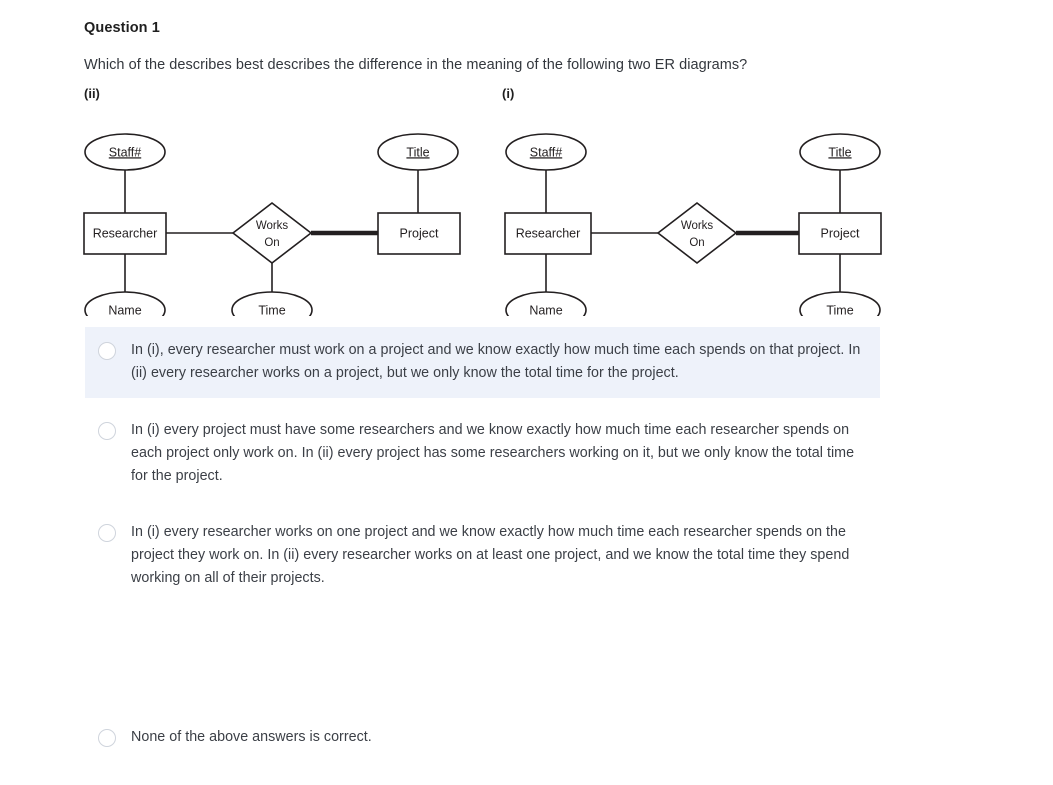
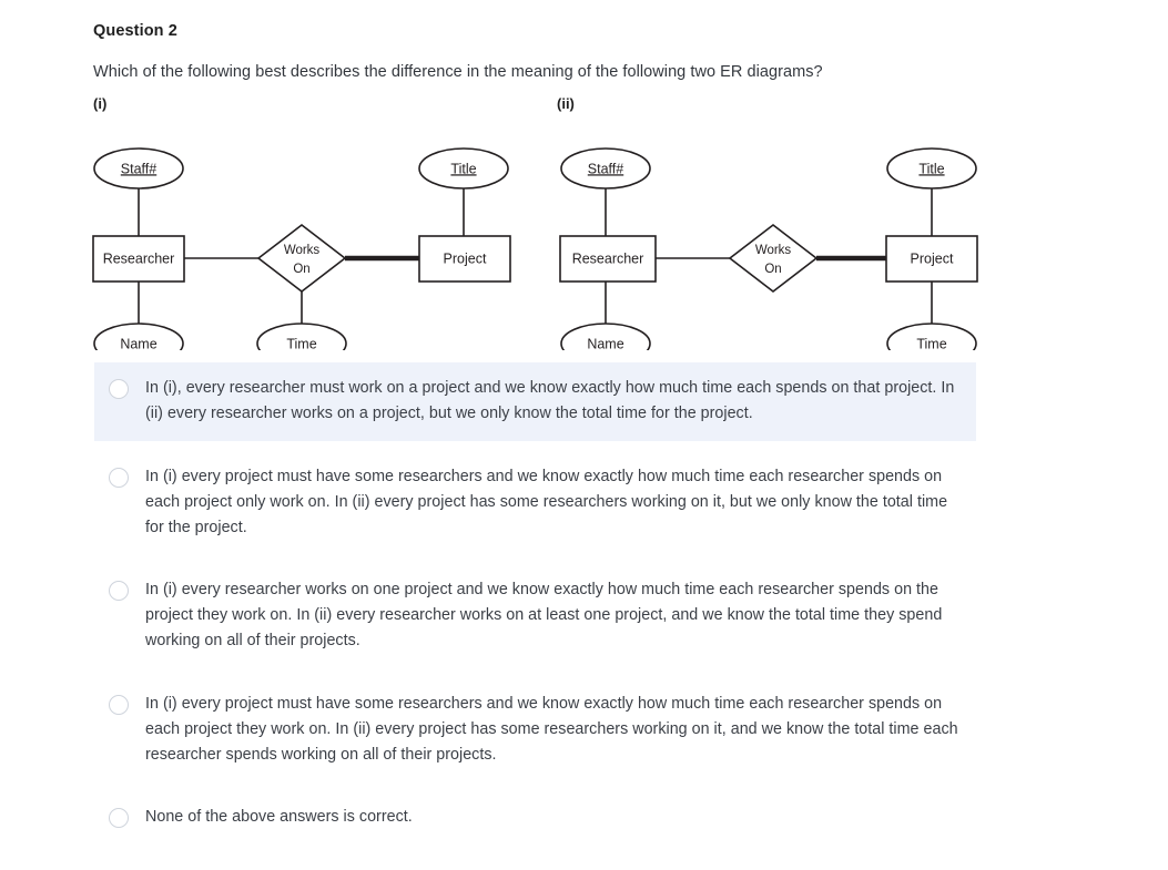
- Question 1
+ Question 2
- Which of the describes best describes the difference in the meaning of the following two ER diagrams?
+ Which of the following best describes the difference in the meaning of the following two ER diagrams?
- (ii)
+ (i)
  Researcher
  Project
  Works
  On
  Staff#
  Name
  Title
  Time
- (i)
+ (ii)
  Researcher
  Project
  Works
  On
  Staff#
  Name
  Title
  Time
  In (i), every researcher must work on a project and we know exactly how much time each spends on that project. In (ii) every researcher works on a project, but we only know the total time for the project.
  In (i) every project must have some researchers and we know exactly how much time each researcher spends on each project only work on. In (ii) every project has some researchers working on it, but we only know the total time for the project.
  In (i) every researcher works on one project and we know exactly how much time each researcher spends on the project they work on. In (ii) every researcher works on at least one project, and we know the total time they spend working on all of their projects.
+ In (i) every project must have some researchers and we know exactly how much time each researcher spends on each project they work on. In (ii) every project has some researchers working on it, and we know the total time each researcher spends working on all of their projects.
  None of the above answers is correct.
